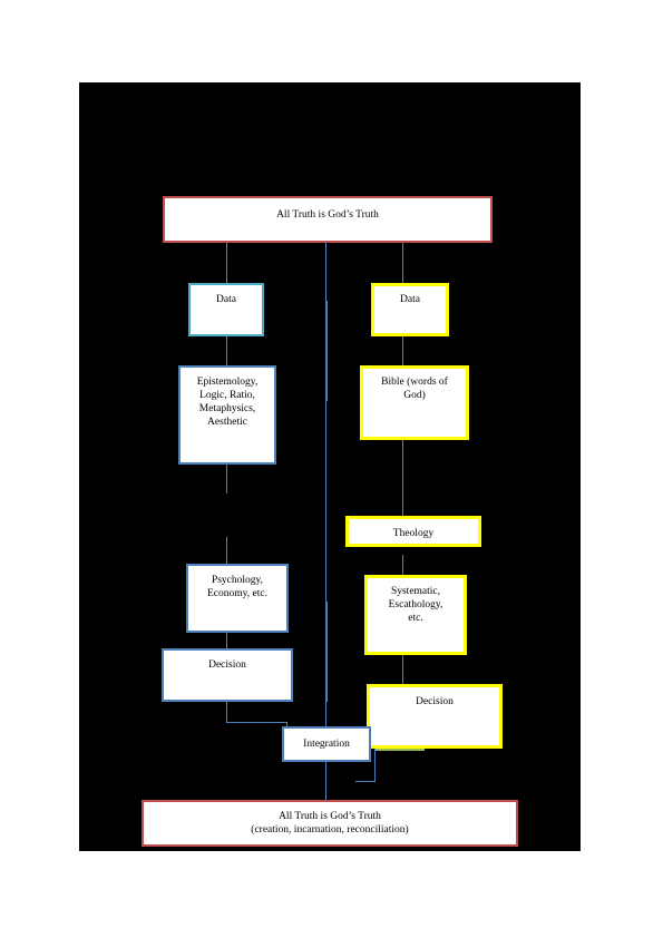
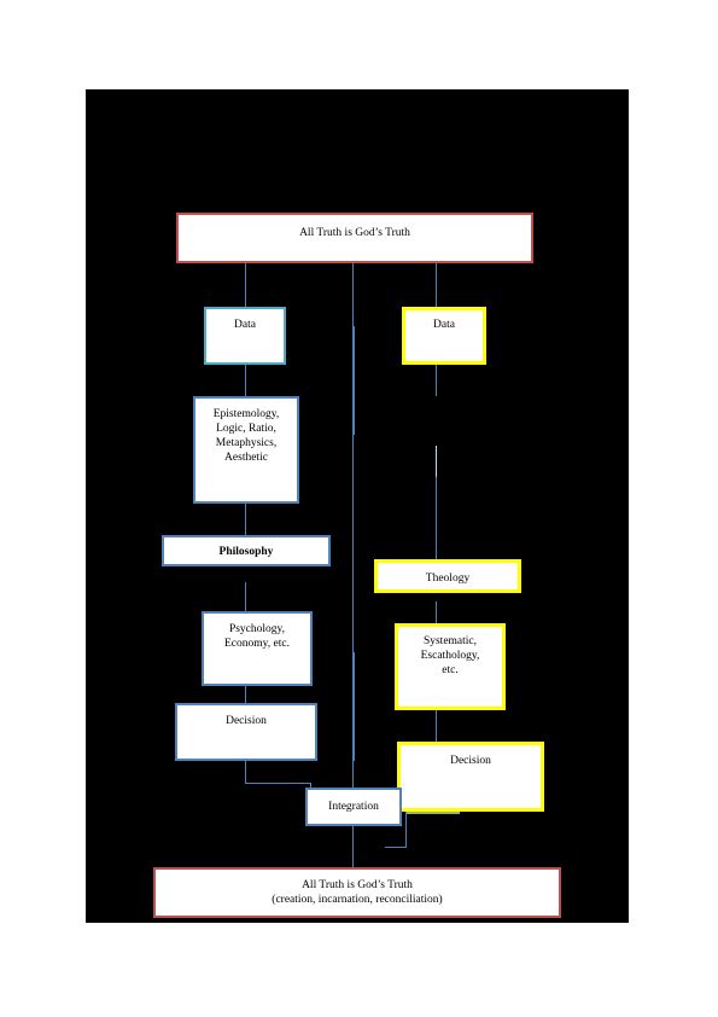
  All Truth is God’s Truth
  Data
  Epistemology,
  Logic, Ratio,
  Metaphysics,
  Aesthetic
+ Philosophy
  Psychology,
  Economy, etc.
  Decision
  Data
- Bible (words of
- God)
  Theology
  Systematic,
  Escathology,
  etc.
  Decision
  Integration
  All Truth is God’s Truth
  (creation, incarnation, reconciliation)
